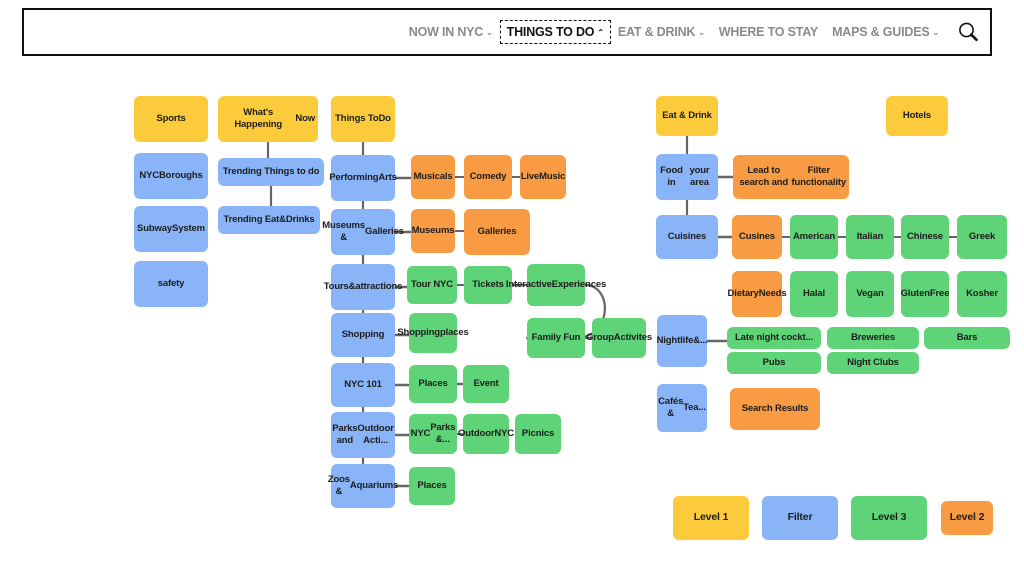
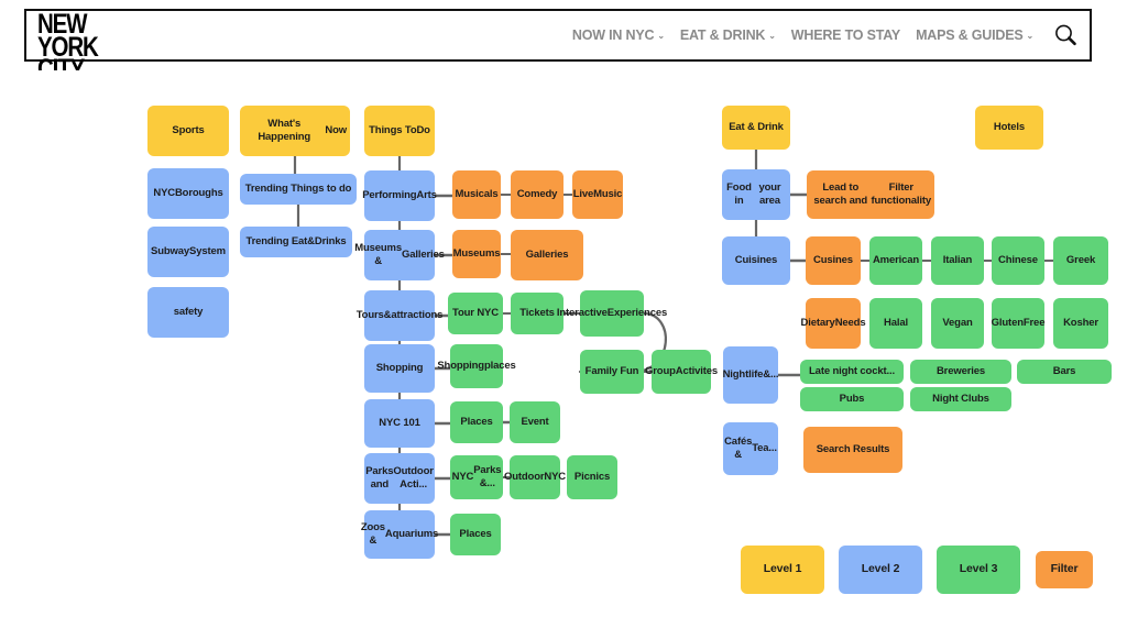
+ NEW
+ YORK
+ CITY
  NOW IN NYC
  ⌄
- THINGS TO DO
- ⌃
  EAT & DRINK
  ⌄
  WHERE TO STAY
  MAPS & GUIDES
  ⌄
  Sports
  NYC
  Boroughs
  Subway
  System
  safety
  What's Happening
  Now
  Trending Things to do
  Trending Eat&Drinks
  Things To
  Do
  Performing
  Arts
  Music
  als
  Comedy
  Live
  Music
  Museums &
  Galleries
  Muse
  ums
  Galleries
  Tours&
  attractions
  Tour NYC
  Tickets
  Interactive
  Experiences
  Family Fun
  Group
  Activites
  Shopping
  Shopping
  places
  NYC 101
  Places
  Event
  Parks and
  Outdoor Acti...
  NYC
  Parks &...
  Outdoor
  NYC
  Picnics
  Zoos &
  Aquariums
  Places
  Eat & Drink
  Food in
  your area
  Lead to search and
  Filter functionality
  Cuisines
  Cusines
  Ameri
  can
  Italian
  Chinese
  Greek
  Dietary
  Needs
  Halal
  Vegan
  Gluten
  Free
  Kosher
  Nightlife
  &...
  Late night cockt...
  Breweries
  Bars
  Pubs
  Night Clubs
  Cafés &
  Tea...
  Search Results
  Hotels
  Level 1
- Filter
+ Level 2
  Level 3
- Level 2
+ Filter
